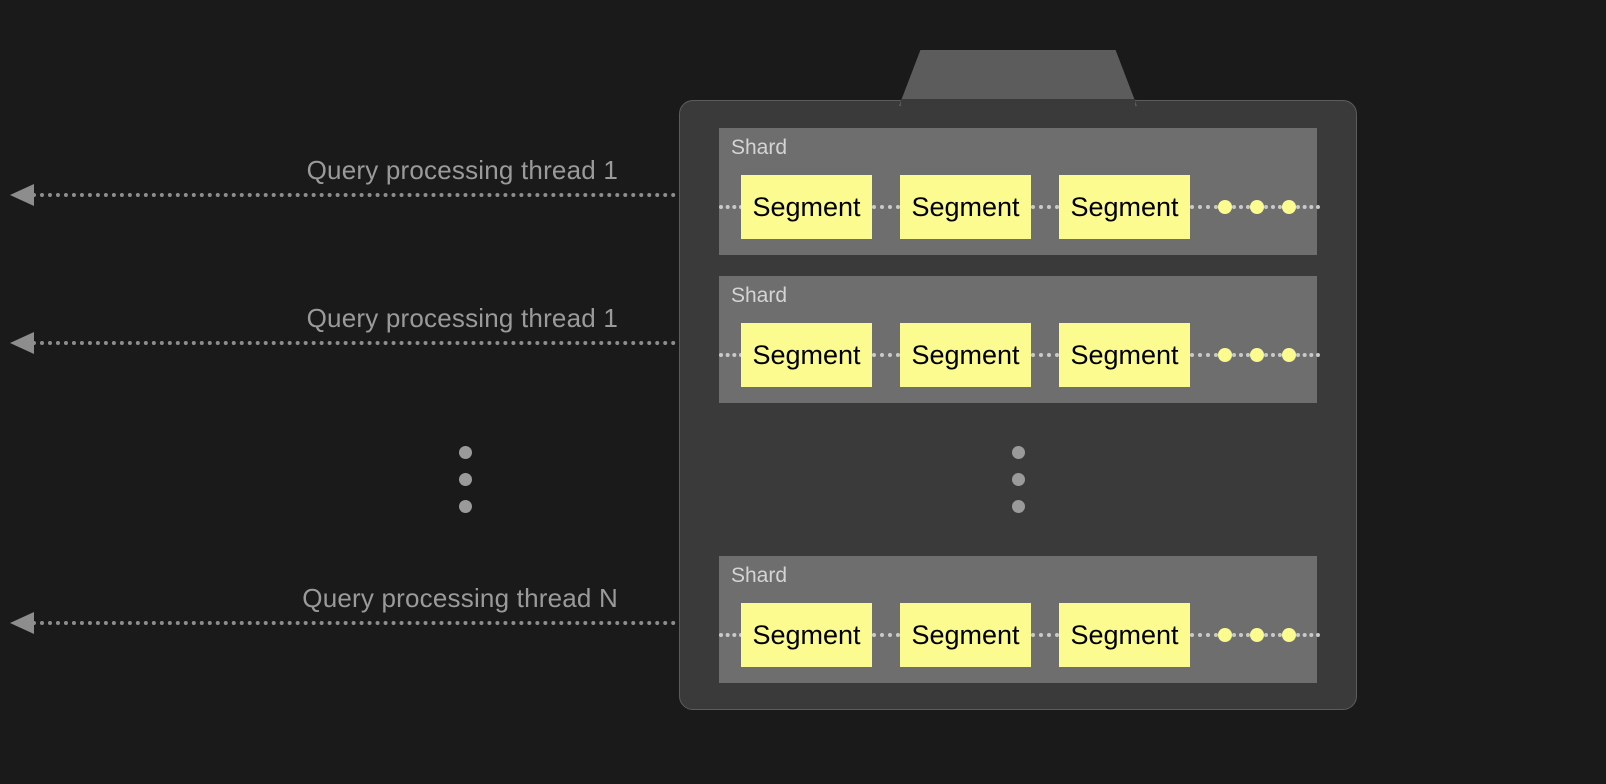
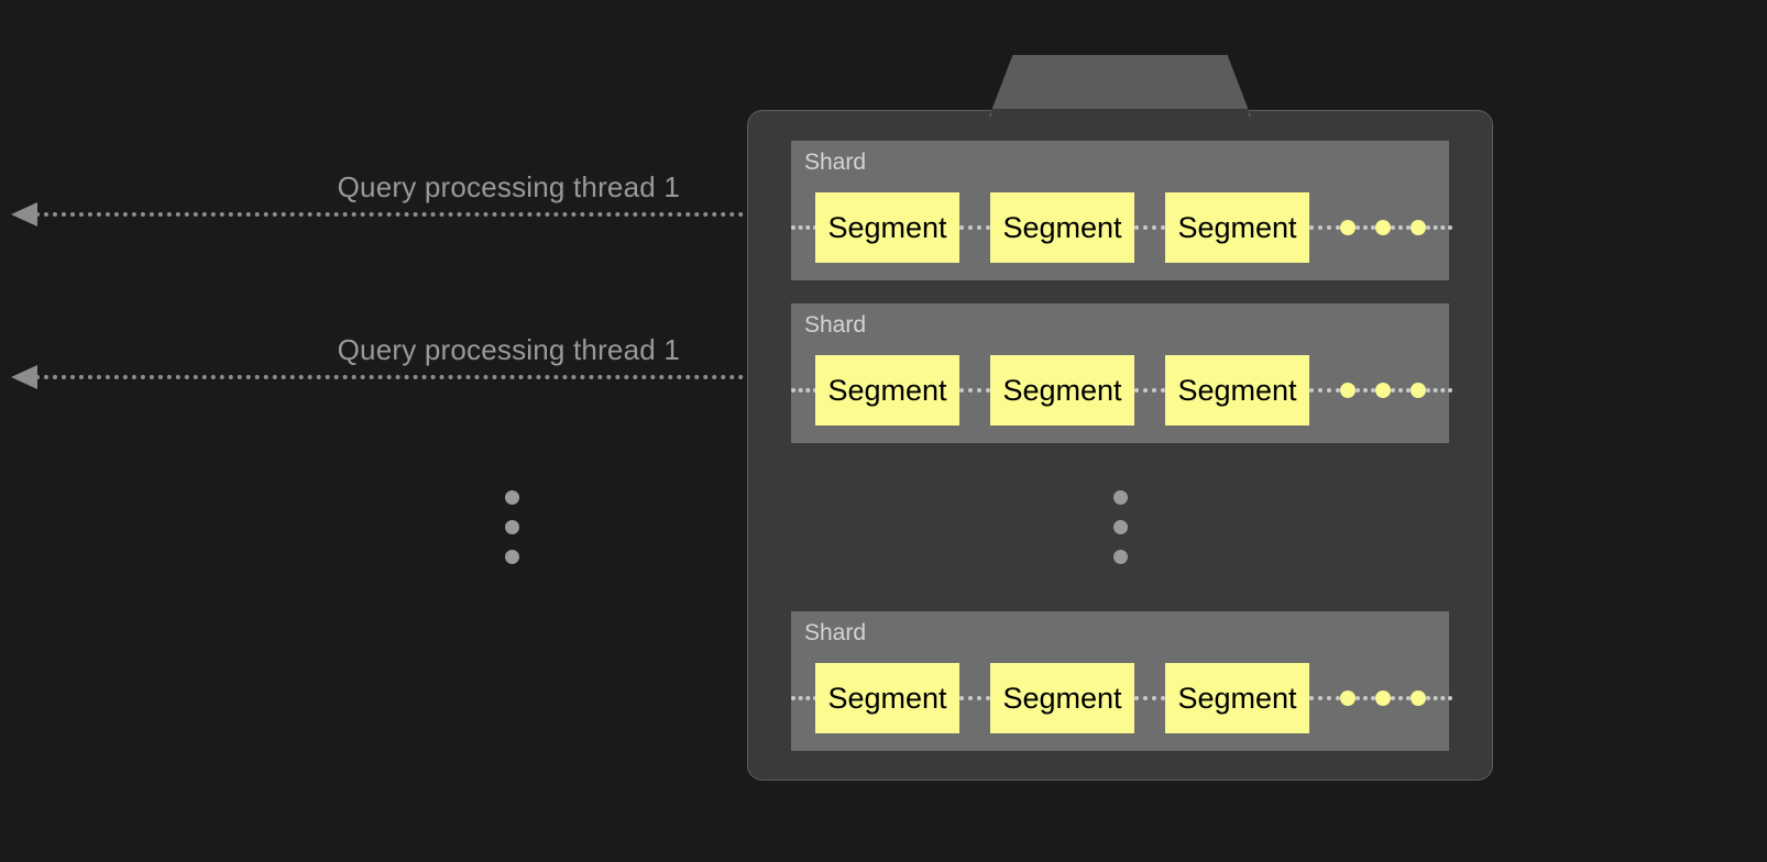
  Query processing thread 1
  Query processing thread 1
- Query processing thread N
  Shard
  Segment
  Segment
  Segment
  Shard
  Segment
  Segment
  Segment
  Shard
  Segment
  Segment
  Segment
